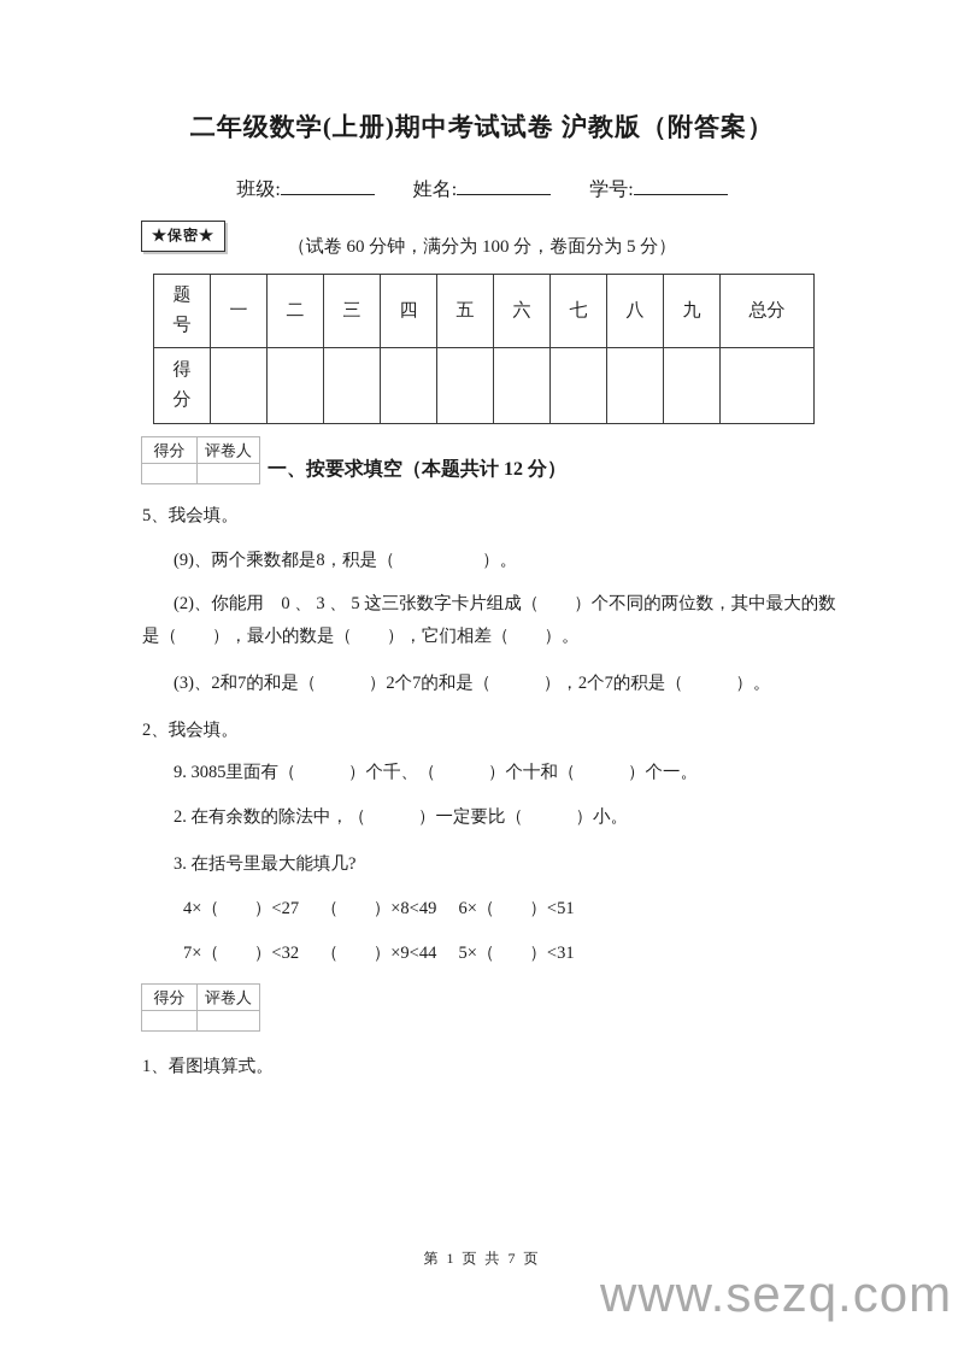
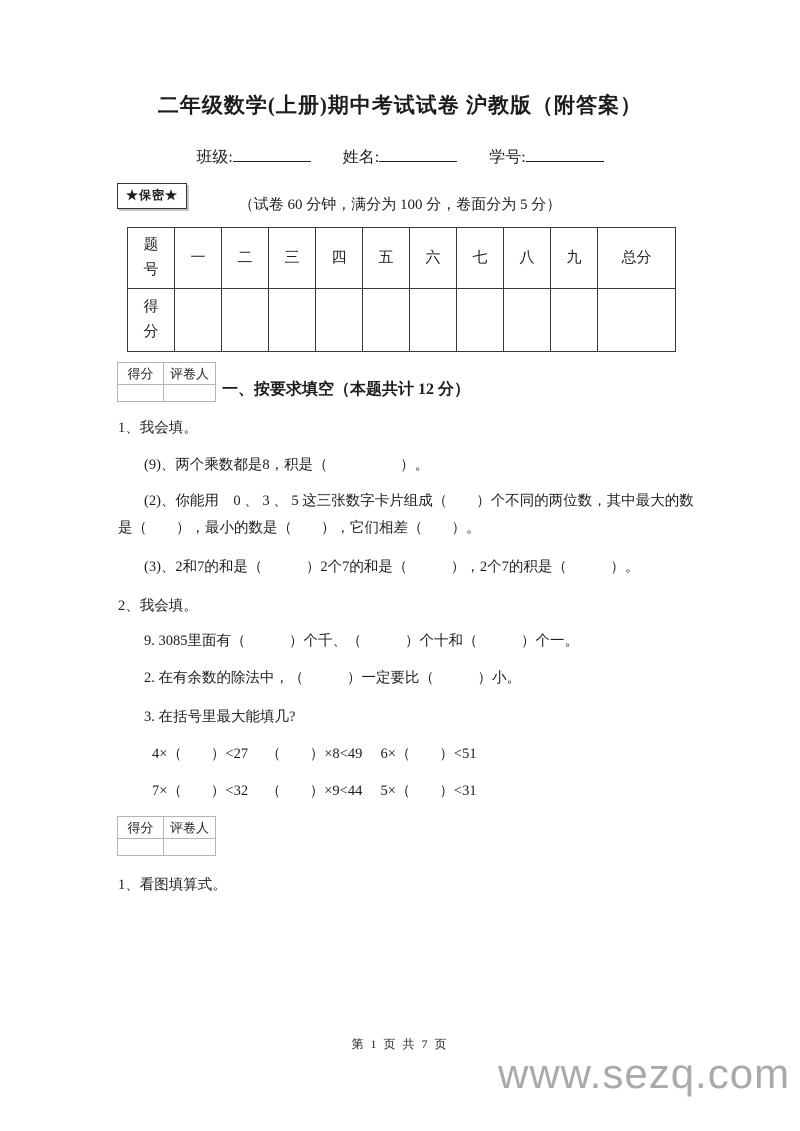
  二年级数学(上册)期中考试试卷 沪教版（附答案）
  班级: 姓名: 学号:
  ★保密★
  （试卷 60 分钟，满分为 100 分，卷面分为 5 分）
  题号	一	二	三	四	五	六	七	八	九	总分
  得分
  得分	评卷人
  一、按要求填空（本题共计 12 分）
- 5、我会填。
+ 1、我会填。
  (9)、两个乘数都是8，积是（ ）。
  (2)、你能用 0 、 3 、 5 这三张数字卡片组成（ ）个不同的两位数，其中最大的数
  是（ ），最小的数是（ ），它们相差（ ）。
  (3)、2和7的和是（ ）2个7的和是（ ），2个7的积是（ ）。
  2、我会填。
  9. 3085里面有（ ）个千、（ ）个十和（ ）个一。
  2. 在有余数的除法中，（ ）一定要比（ ）小。
  3. 在括号里最大能填几?
  4×（ ）<27 （ ）×8<49 6×（ ）<51
  7×（ ）<32 （ ）×9<44 5×（ ）<31
  得分	评卷人
  1、看图填算式。
  第 1 页 共 7 页
  www.sezq.com
